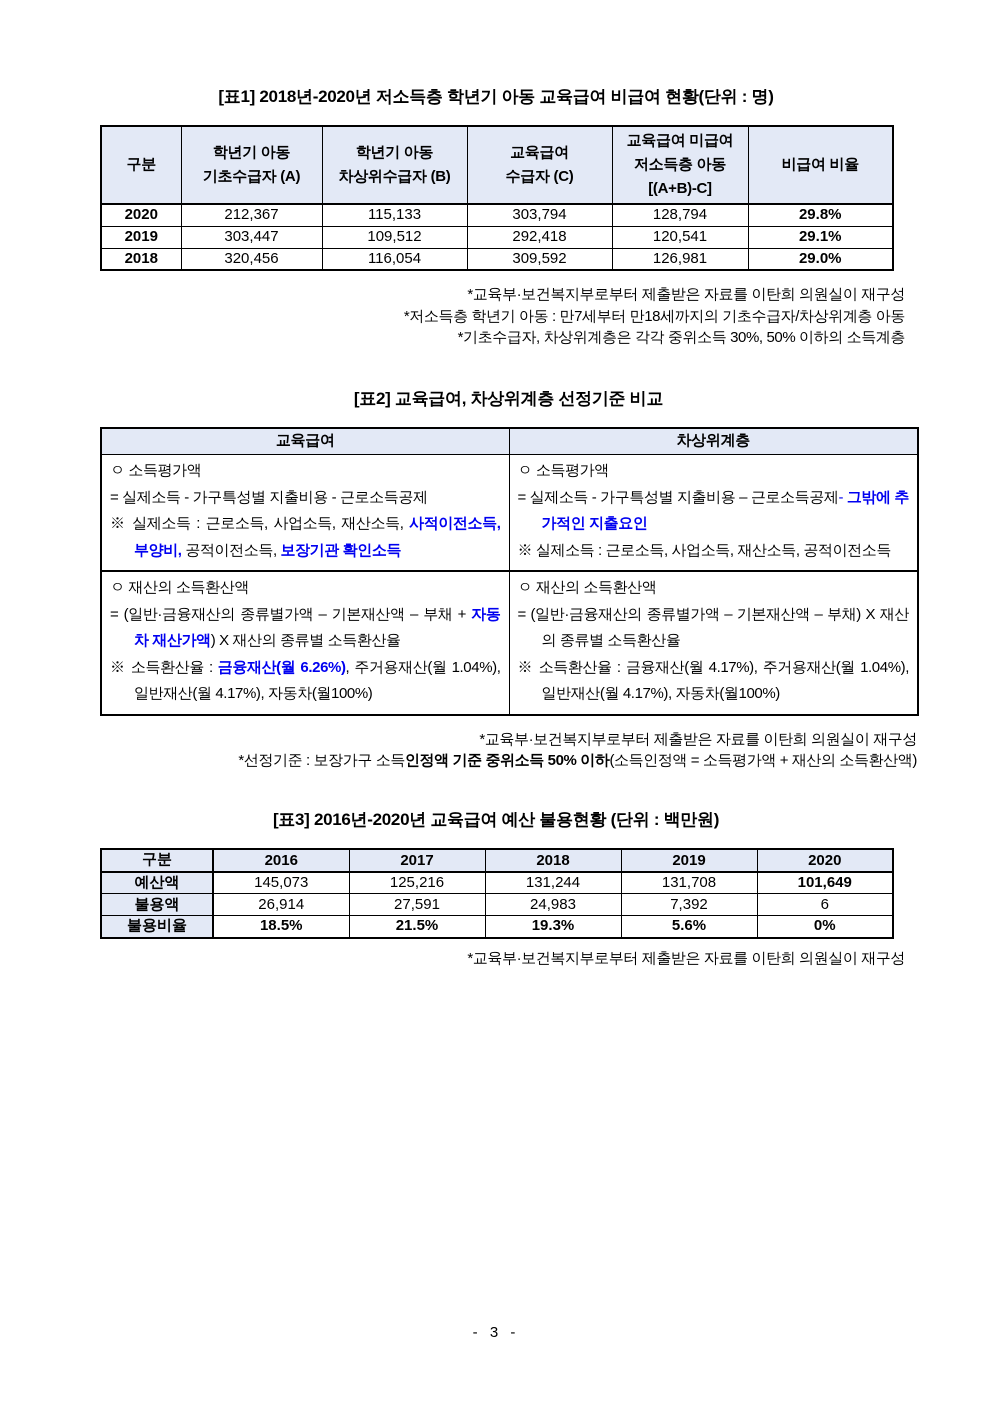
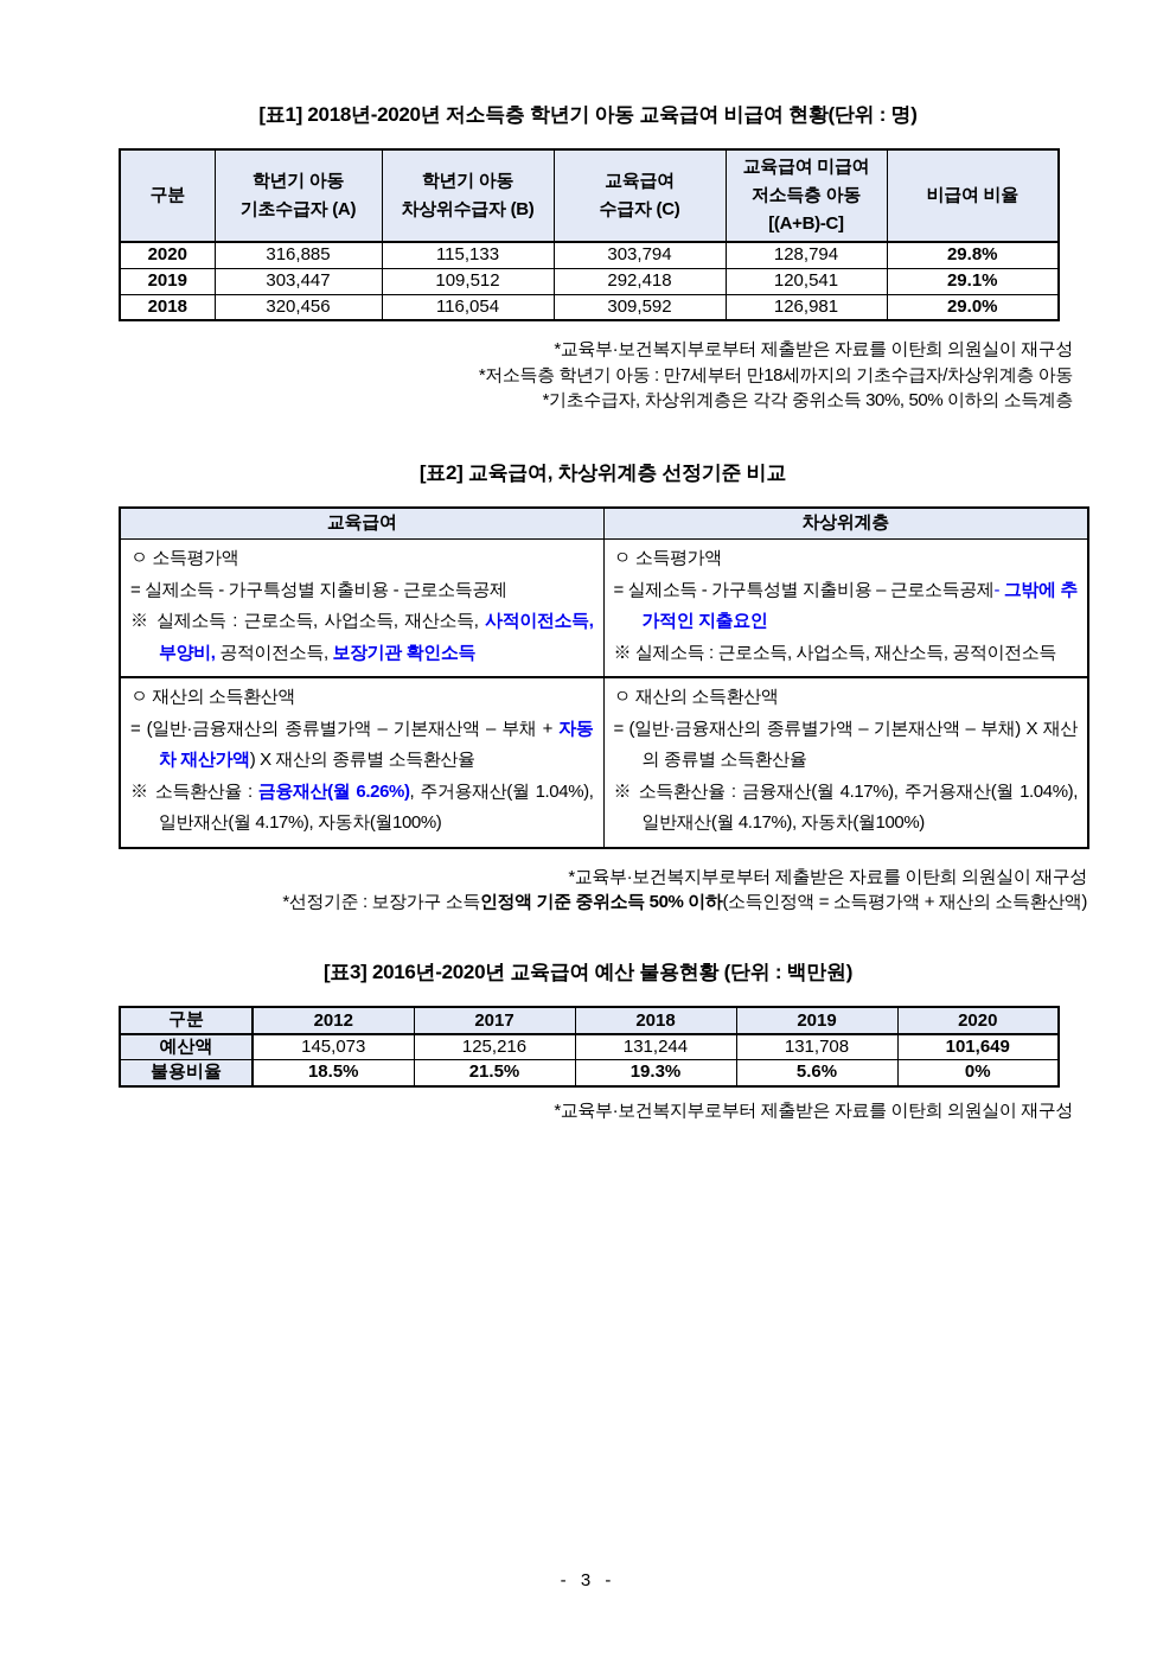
  [표1] 2018년-2020년 저소득층 학년기 아동 교육급여 비급여 현황(단위 : 명)
  구분	학년기 아동 기초수급자 (A)	학년기 아동 차상위수급자 (B)	교육급여 수급자 (C)	교육급여 미급여 저소득층 아동 [(A+B)-C]	비급여 비율
- 2020	212,367	115,133	303,794	128,794	29.8%
+ 2020	316,885	115,133	303,794	128,794	29.8%
  2019	303,447	109,512	292,418	120,541	29.1%
  2018	320,456	116,054	309,592	126,981	29.0%
  *교육부·보건복지부로부터 제출받은 자료를 이탄희 의원실이 재구성
  *저소득층 학년기 아동 : 만7세부터 만18세까지의 기초수급자/차상위계층 아동
  *기초수급자, 차상위계층은 각각 중위소득 30%, 50% 이하의 소득계층
  [표2] 교육급여, 차상위계층 선정기준 비교
  교육급여	차상위계층
  ㅇ 소득평가액 = 실제소득 - 가구특성별 지출비용 - 근로소득공제 ※ 실제소득 : 근로소득, 사업소득, 재산소득, 사적이전소득, 부양비, 공적이전소득, 보장기관 확인소득	ㅇ 소득평가액 = 실제소득 - 가구특성별 지출비용 – 근로소득공제- 그밖에 추가적인 지출요인 ※ 실제소득 : 근로소득, 사업소득, 재산소득, 공적이전소득
  ㅇ 재산의 소득환산액 = (일반·금융재산의 종류별가액 – 기본재산액 – 부채 + 자동차 재산가액) X 재산의 종류별 소득환산율 ※ 소득환산율 : 금융재산(월 6.26%), 주거용재산(월 1.04%), 일반재산(월 4.17%), 자동차(월100%)	ㅇ 재산의 소득환산액 = (일반·금융재산의 종류별가액 – 기본재산액 – 부채) X 재산의 종류별 소득환산율 ※ 소득환산율 : 금융재산(월 4.17%), 주거용재산(월 1.04%), 일반재산(월 4.17%), 자동차(월100%)
  *교육부·보건복지부로부터 제출받은 자료를 이탄희 의원실이 재구성
  *선정기준 : 보장가구 소득인정액 기준 중위소득 50% 이하(소득인정액 = 소득평가액 + 재산의 소득환산액)
  [표3] 2016년-2020년 교육급여 예산 불용현황 (단위 : 백만원)
- 구분	2016	2017	2018	2019	2020
+ 구분	2012	2017	2018	2019	2020
  예산액	145,073	125,216	131,244	131,708	101,649
- 불용액	26,914	27,591	24,983	7,392	6
  불용비율	18.5%	21.5%	19.3%	5.6%	0%
  *교육부·보건복지부로부터 제출받은 자료를 이탄희 의원실이 재구성
  - 3 -
